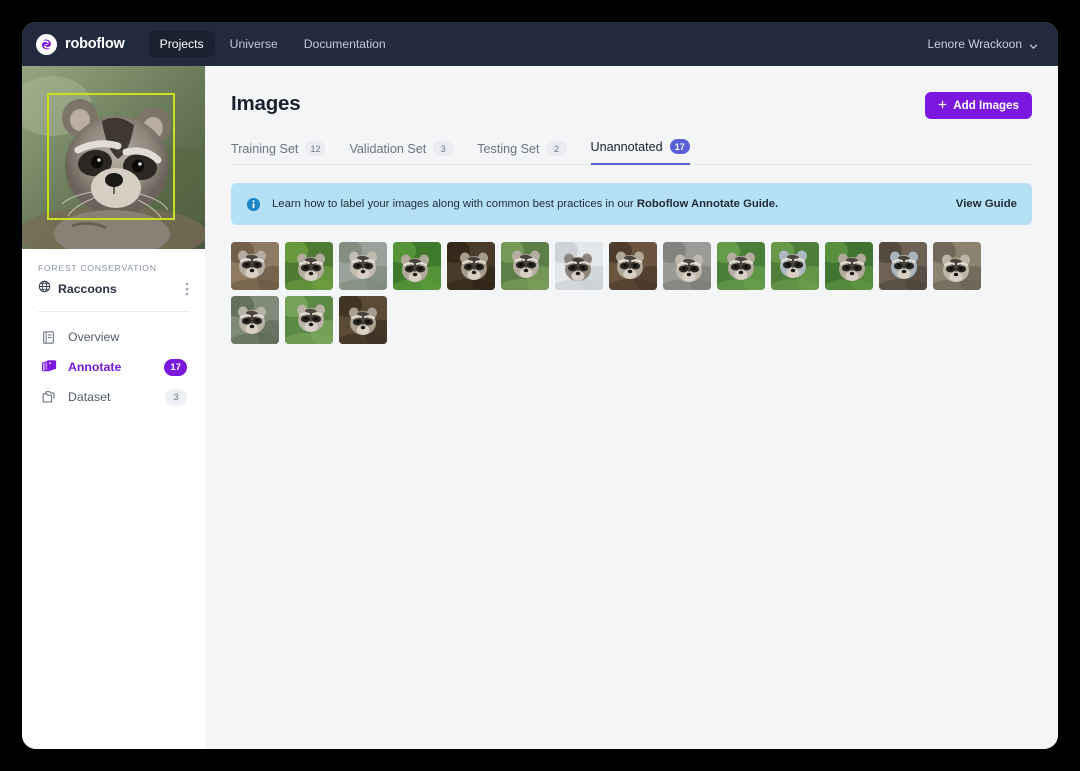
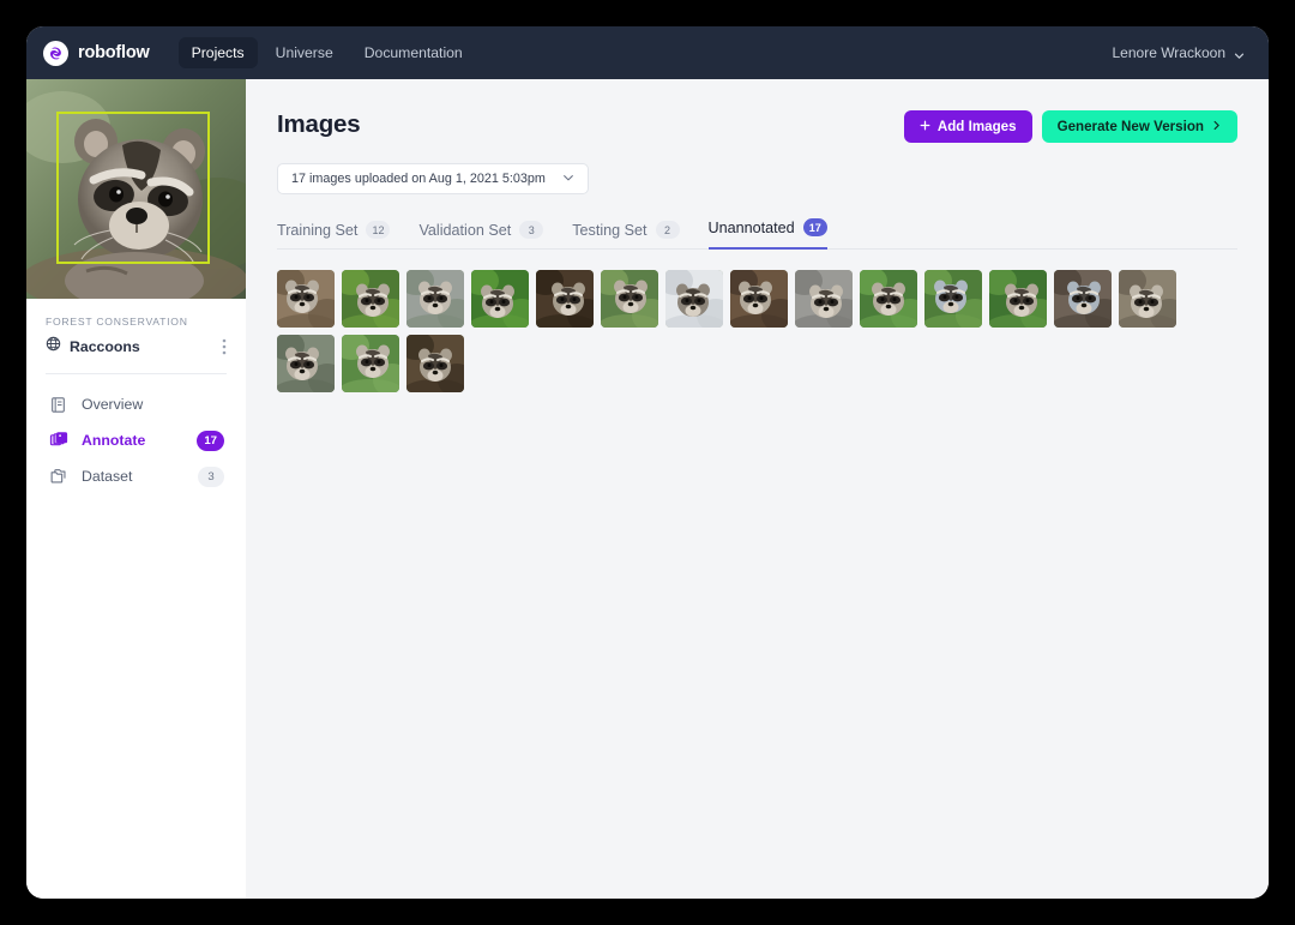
  roboflow
  Projects
  Universe
  Documentation
  Lenore Wrackoon
  FOREST CONSERVATION
  Raccoons
  Overview
  Annotate
  17
  Dataset
  3
  Images
  Add Images
+ Generate New Version
+ 17 images uploaded on Aug 1, 2021 5:03pm
  Training Set
  12
  Validation Set
  3
  Testing Set
  2
  Unannotated
  17
- Learn how to label your images along with common best practices in our Roboflow Annotate Guide.
- View Guide
